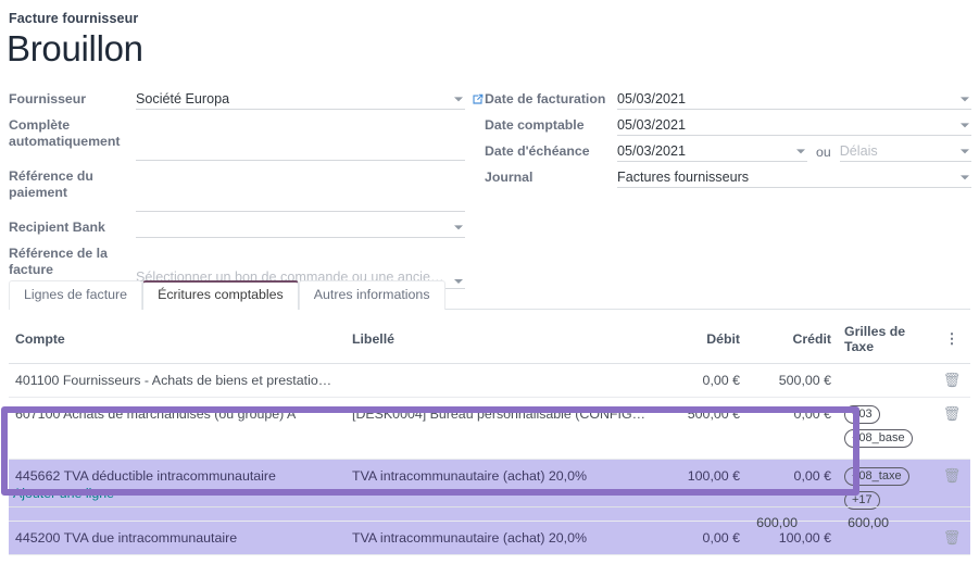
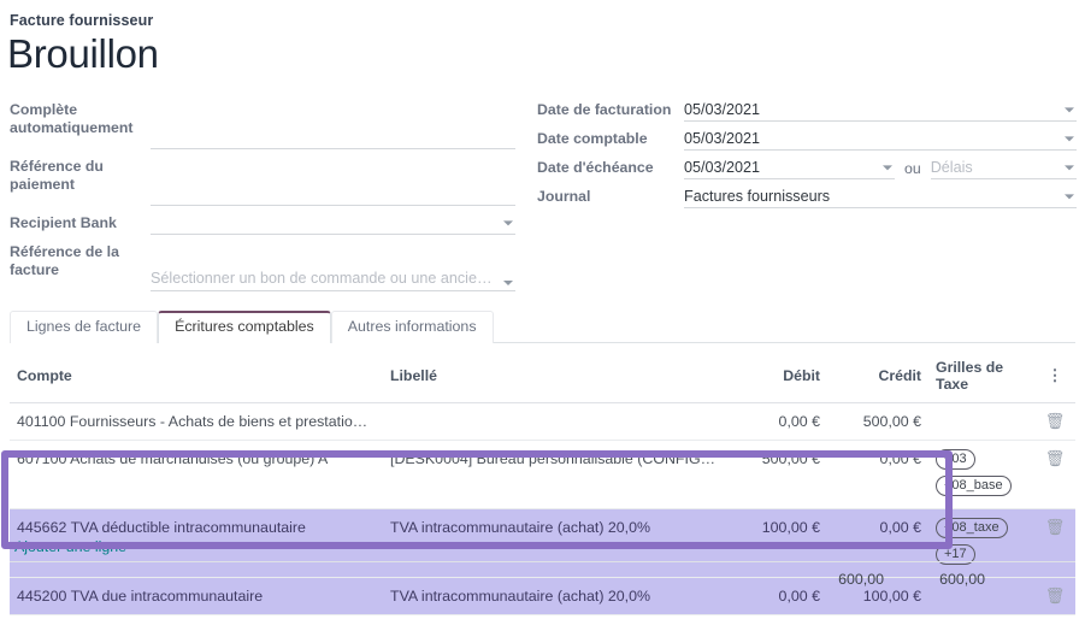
  Facture fournisseur
  Brouillon
- Fournisseur
- Société Europa
  Complète automatiquement
  Référence du paiement
  Recipient Bank
  Référence de la facture
  Sélectionner un bon de commande ou une ancienne
  Date de facturation
  05/03/2021
  Date comptable
  05/03/2021
  Date d'échéance
  05/03/2021
  ou
  Délais
  Journal
  Factures fournisseurs
  Lignes de facture
  Écritures comptables
  Autres informations
  Compte	Libellé	Débit	Crédit	Grilles de Taxe	⋮
  401100 Fournisseurs - Achats de biens et prestations d		0,00 €	500,00 €		🗑
  607100 Achats de marchandises (ou groupe) A	[DESK0004] Bureau personnalisable (CONFIG) (Al	500,00 €	0,00 €	+03+08_base	🗑
  445662 TVA déductible intracommunautaire	TVA intracommunautaire (achat) 20,0%	100,00 €	0,00 €	+08_taxe+17	🗑
  445200 TVA due intracommunautaire	TVA intracommunautaire (achat) 20,0%	0,00 €	100,00 €		🗑
  Ajouter une ligne
  600,00
  600,00
